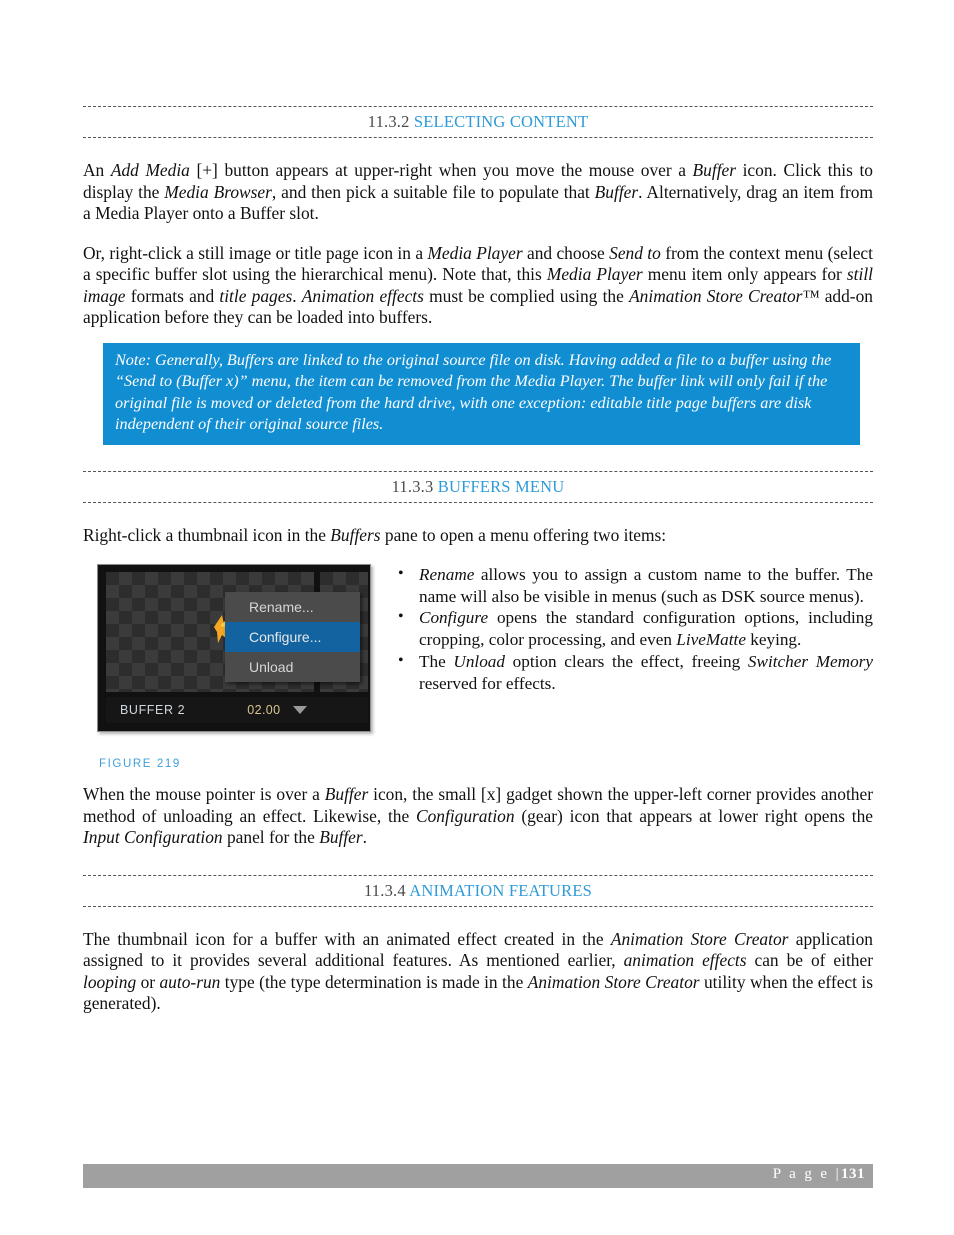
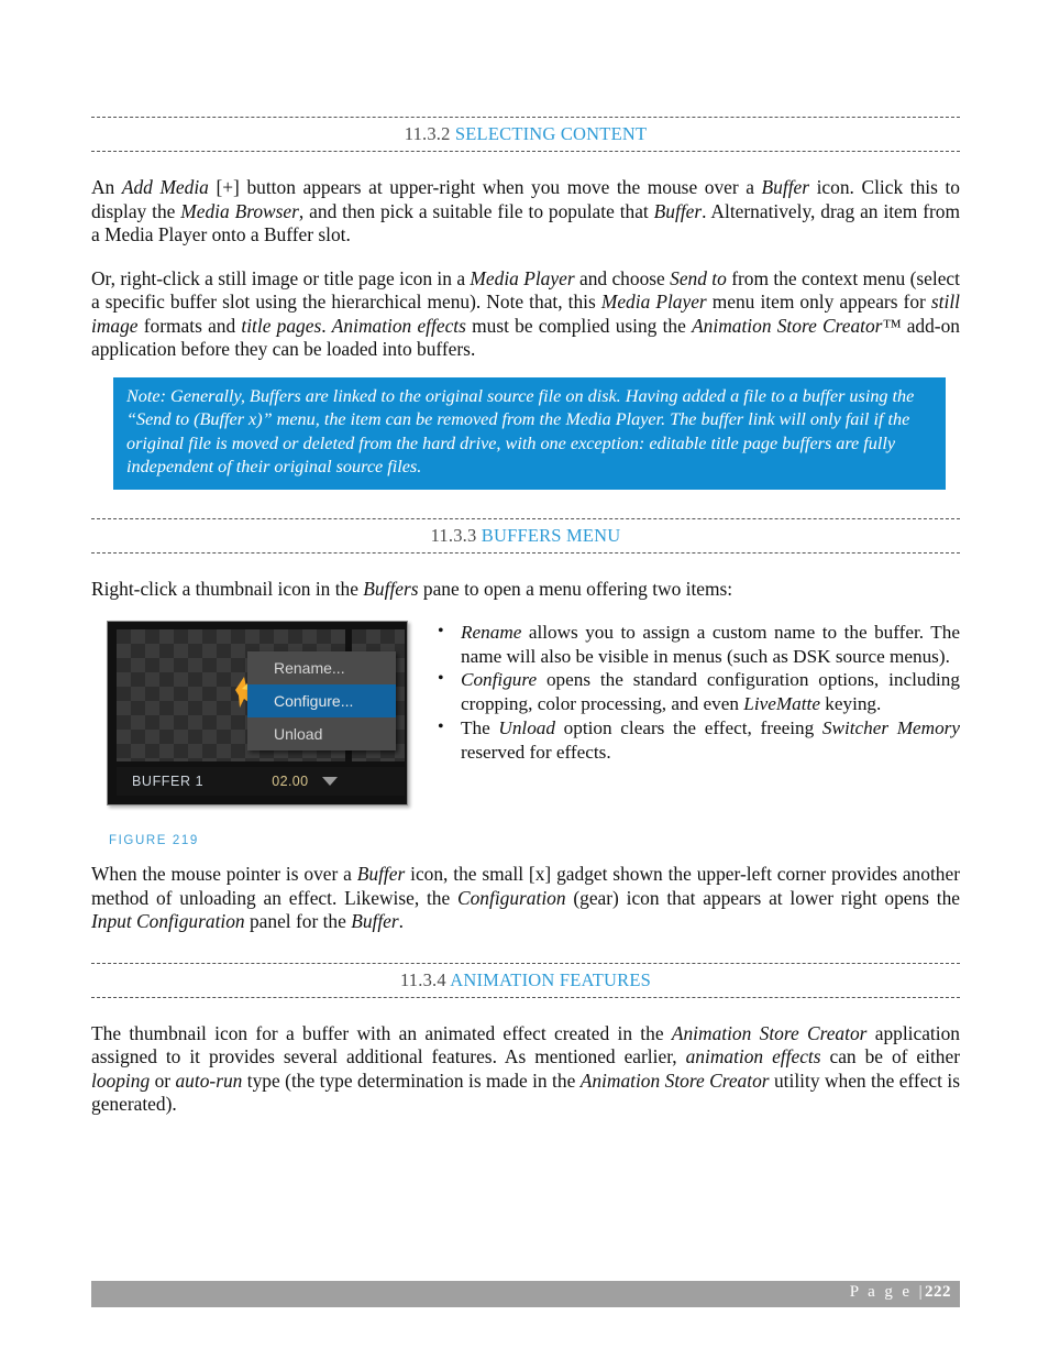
  11.3.2 SELECTING CONTENT
  An Add Media [+] button appears at upper-right when you move the mouse over a Buffer icon. Click this to display the Media Browser, and then pick a suitable file to populate that Buffer. Alternatively, drag an item from a Media Player onto a Buffer slot.
  Or, right-click a still image or title page icon in a Media Player and choose Send to from the context menu (select a specific buffer slot using the hierarchical menu). Note that, this Media Player menu item only appears for still image formats and title pages. Animation effects must be complied using the Animation Store Creator™ add-on application before they can be loaded into buffers.
- Note: Generally, Buffers are linked to the original source file on disk. Having added a file to a buffer using the “Send to (Buffer x)” menu, the item can be removed from the Media Player. The buffer link will only fail if the original file is moved or deleted from the hard drive, with one exception: editable title page buffers are disk independent of their original source files.
+ Note: Generally, Buffers are linked to the original source file on disk. Having added a file to a buffer using the “Send to (Buffer x)” menu, the item can be removed from the Media Player. The buffer link will only fail if the original file is moved or deleted from the hard drive, with one exception: editable title page buffers are fully independent of their original source files.
  11.3.3 BUFFERS MENU
  Right-click a thumbnail icon in the Buffers pane to open a menu offering two items:
  Rename...
  Configure...
  Unload
- BUFFER 2
+ BUFFER 1
  02.00
  FIGURE 219
  Rename allows you to assign a custom name to the buffer. The name will also be visible in menus (such as DSK source menus).
  Configure opens the standard configuration options, including cropping, color processing, and even LiveMatte keying.
  The Unload option clears the effect, freeing Switcher Memory reserved for effects.
  When the mouse pointer is over a Buffer icon, the small [x] gadget shown the upper-left corner provides another method of unloading an effect. Likewise, the Configuration (gear) icon that appears at lower right opens the Input Configuration panel for the Buffer.
  11.3.4 ANIMATION FEATURES
  The thumbnail icon for a buffer with an animated effect created in the Animation Store Creator application assigned to it provides several additional features. As mentioned earlier, animation effects can be of either looping or auto-run type (the type determination is made in the Animation Store Creator utility when the effect is generated).
- P a g e |131
+ P a g e |222
